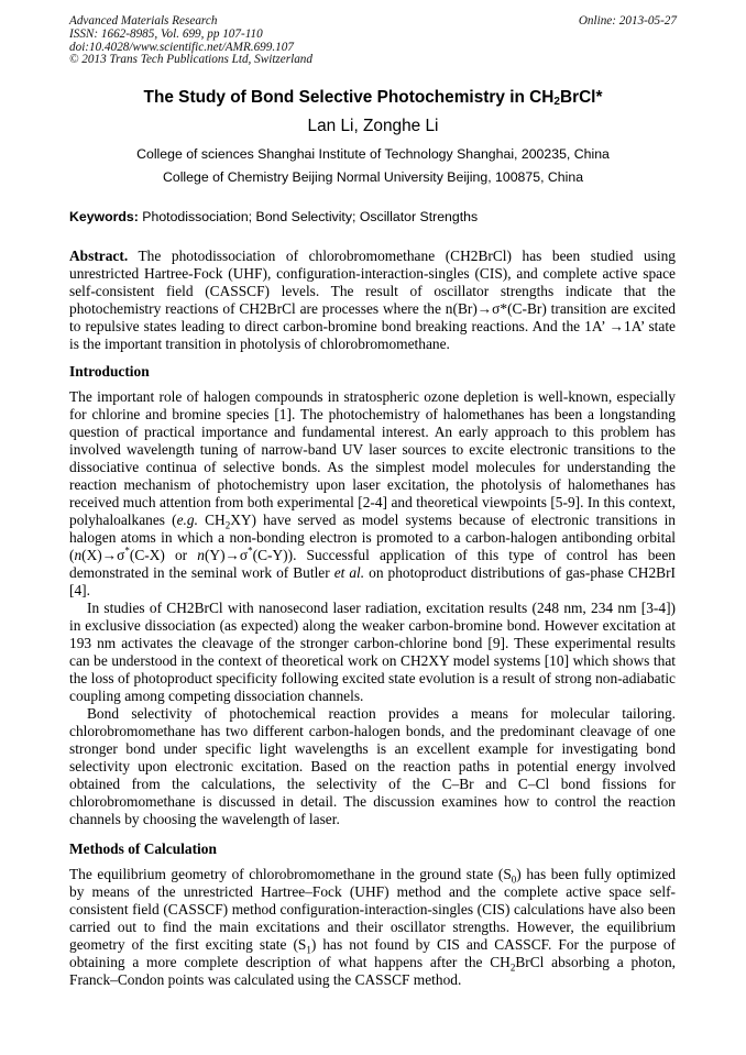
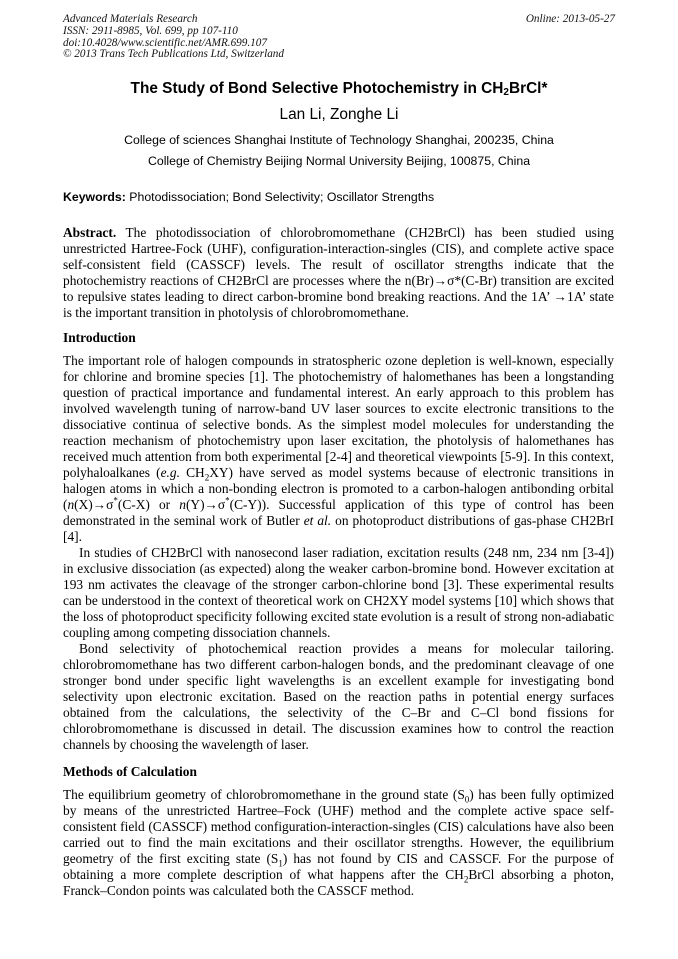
  Advanced Materials Research
- ISSN: 1662-8985, Vol. 699, pp 107-110
+ ISSN: 2911-8985, Vol. 699, pp 107-110
  doi:10.4028/www.scientific.net/AMR.699.107
  © 2013 Trans Tech Publications Ltd, Switzerland
  Online: 2013-05-27
  The Study of Bond Selective Photochemistry in CH2BrCl*
  Lan Li, Zonghe Li
  College of sciences Shanghai Institute of Technology Shanghai, 200235, China
  College of Chemistry Beijing Normal University Beijing, 100875, China
  Keywords: Photodissociation; Bond Selectivity; Oscillator Strengths
  Abstract. The photodissociation of chlorobromomethane (CH2BrCl) has been studied using unrestricted Hartree-Fock (UHF), configuration-interaction-singles (CIS), and complete active space self-consistent field (CASSCF) levels. The result of oscillator strengths indicate that the photochemistry reactions of CH2BrCl are processes where the n(Br)→σ*(C-Br) transition are excited to repulsive states leading to direct carbon-bromine bond breaking reactions. And the 1A’ →1A’ state is the important transition in photolysis of chlorobromomethane.
  Introduction
  The important role of halogen compounds in stratospheric ozone depletion is well-known, especially for chlorine and bromine species [1]. The photochemistry of halomethanes has been a longstanding question of practical importance and fundamental interest. An early approach to this problem has involved wavelength tuning of narrow-band UV laser sources to excite electronic transitions to the dissociative continua of selective bonds. As the simplest model molecules for understanding the reaction mechanism of photochemistry upon laser excitation, the photolysis of halomethanes has received much attention from both experimental [2-4] and theoretical viewpoints [5-9]. In this context, polyhaloalkanes (e.g. CH2XY) have served as model systems because of electronic transitions in halogen atoms in which a non-bonding electron is promoted to a carbon-halogen antibonding orbital (n(X)→σ*(C-X) or n(Y)→σ*(C-Y)). Successful application of this type of control has been demonstrated in the seminal work of Butler et al. on photoproduct distributions of gas-phase CH2BrI [4].
- In studies of CH2BrCl with nanosecond laser radiation, excitation results (248 nm, 234 nm [3-4]) in exclusive dissociation (as expected) along the weaker carbon-bromine bond. However excitation at 193 nm activates the cleavage of the stronger carbon-chlorine bond [9]. These experimental results can be understood in the context of theoretical work on CH2XY model systems [10] which shows that the loss of photoproduct specificity following excited state evolution is a result of strong non-adiabatic coupling among competing dissociation channels.
+ In studies of CH2BrCl with nanosecond laser radiation, excitation results (248 nm, 234 nm [3-4]) in exclusive dissociation (as expected) along the weaker carbon-bromine bond. However excitation at 193 nm activates the cleavage of the stronger carbon-chlorine bond [3]. These experimental results can be understood in the context of theoretical work on CH2XY model systems [10] which shows that the loss of photoproduct specificity following excited state evolution is a result of strong non-adiabatic coupling among competing dissociation channels.
- Bond selectivity of photochemical reaction provides a means for molecular tailoring. chlorobromomethane has two different carbon-halogen bonds, and the predominant cleavage of one stronger bond under specific light wavelengths is an excellent example for investigating bond selectivity upon electronic excitation. Based on the reaction paths in potential energy involved obtained from the calculations, the selectivity of the C–Br and C–Cl bond fissions for chlorobromomethane is discussed in detail. The discussion examines how to control the reaction channels by choosing the wavelength of laser.
+ Bond selectivity of photochemical reaction provides a means for molecular tailoring. chlorobromomethane has two different carbon-halogen bonds, and the predominant cleavage of one stronger bond under specific light wavelengths is an excellent example for investigating bond selectivity upon electronic excitation. Based on the reaction paths in potential energy surfaces obtained from the calculations, the selectivity of the C–Br and C–Cl bond fissions for chlorobromomethane is discussed in detail. The discussion examines how to control the reaction channels by choosing the wavelength of laser.
  Methods of Calculation
- The equilibrium geometry of chlorobromomethane in the ground state (S0) has been fully optimized by means of the unrestricted Hartree–Fock (UHF) method and the complete active space self-consistent field (CASSCF) method configuration-interaction-singles (CIS) calculations have also been carried out to find the main excitations and their oscillator strengths. However, the equilibrium geometry of the first exciting state (S1) has not found by CIS and CASSCF. For the purpose of obtaining a more complete description of what happens after the CH2BrCl absorbing a photon, Franck–Condon points was calculated using the CASSCF method.
+ The equilibrium geometry of chlorobromomethane in the ground state (S0) has been fully optimized by means of the unrestricted Hartree–Fock (UHF) method and the complete active space self-consistent field (CASSCF) method configuration-interaction-singles (CIS) calculations have also been carried out to find the main excitations and their oscillator strengths. However, the equilibrium geometry of the first exciting state (S1) has not found by CIS and CASSCF. For the purpose of obtaining a more complete description of what happens after the CH2BrCl absorbing a photon, Franck–Condon points was calculated both the CASSCF method.
